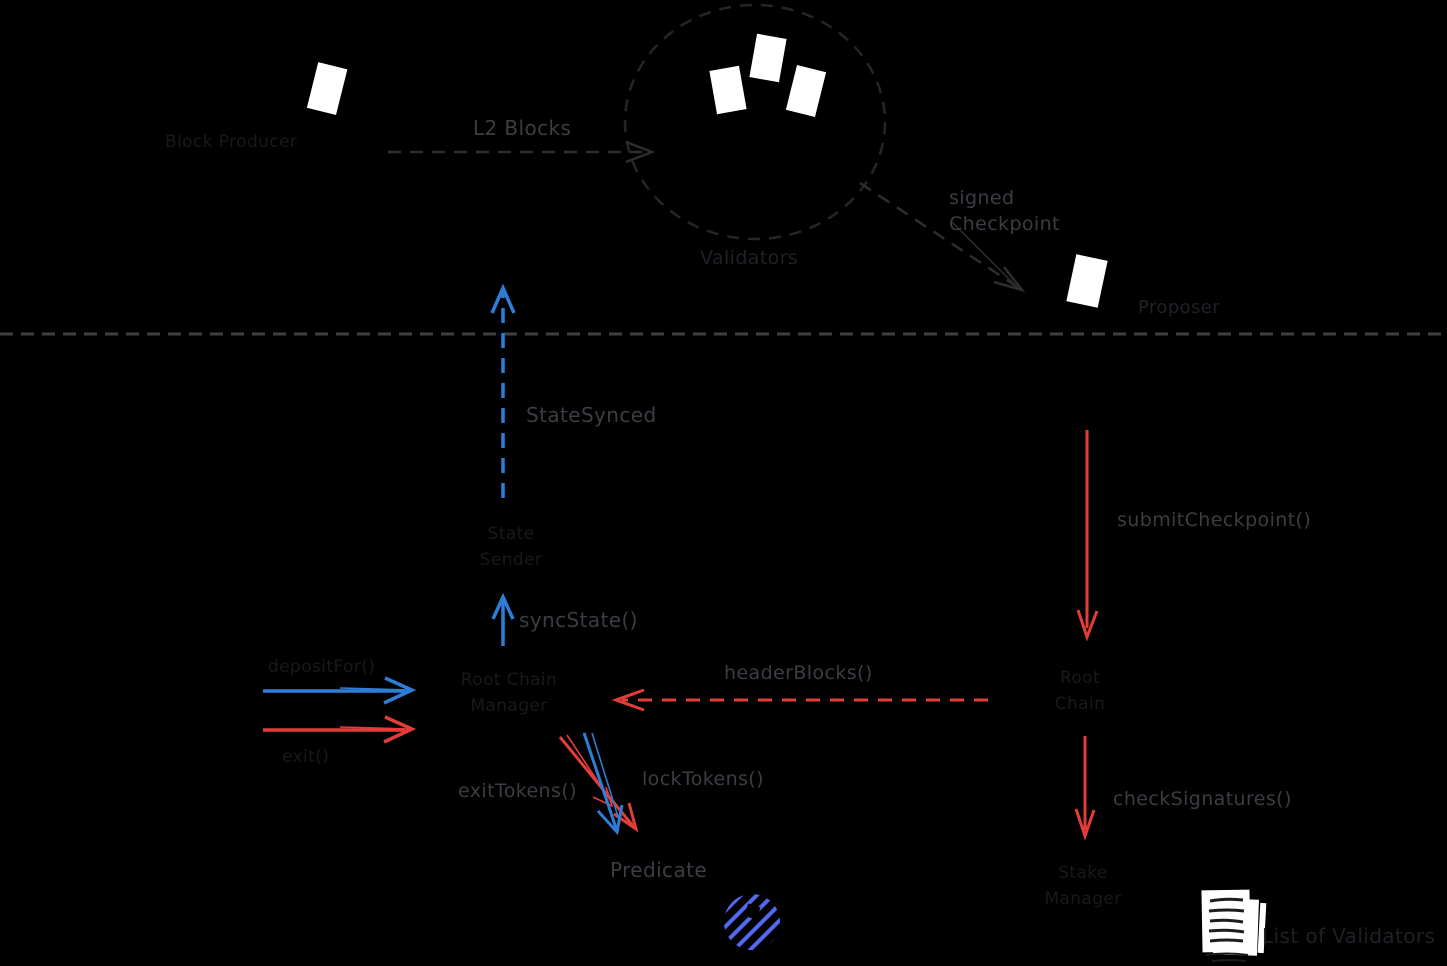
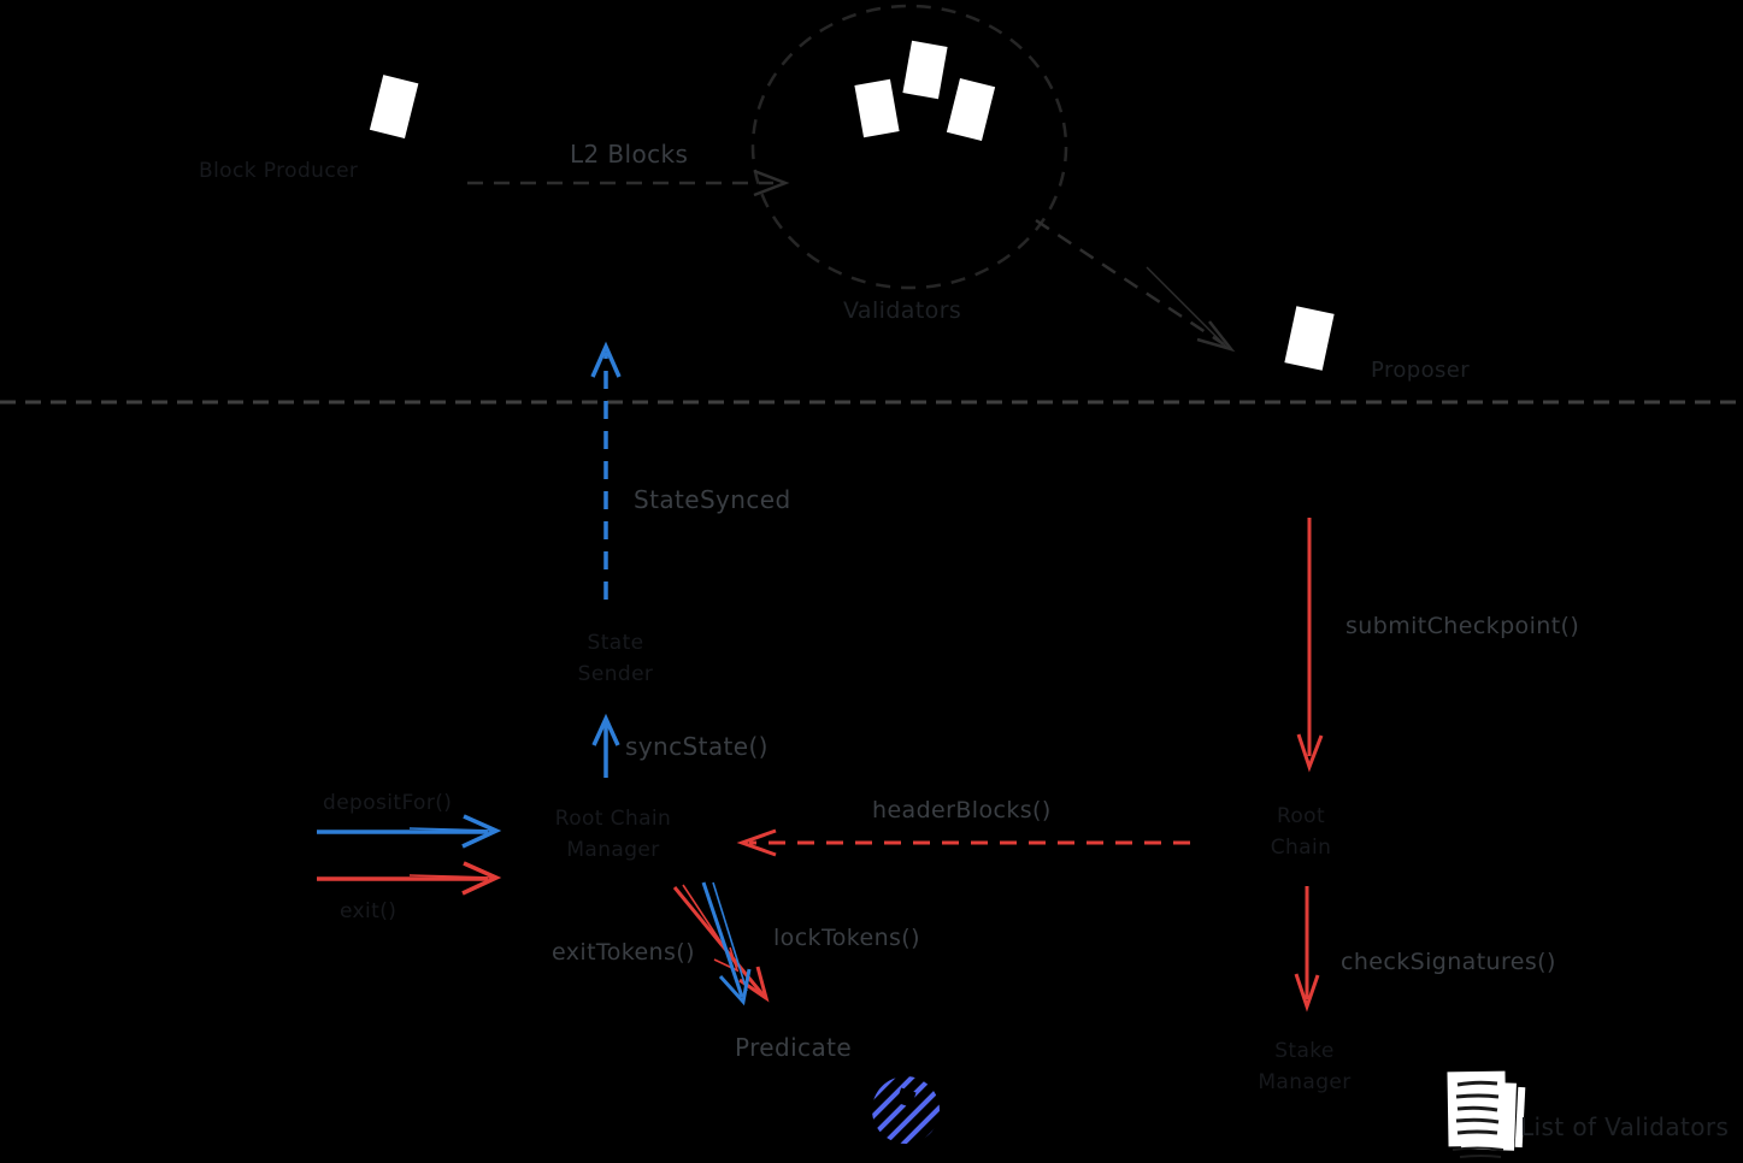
  Block Producer
  Validators
  Proposer
  State
  Sender
  Root Chain
  Manager
  Root
  Chain
  Stake
  Manager
  Predicate
  List of Validators
  L2 Blocks
- signed
- Checkpoint
  StateSynced
  syncState()
  depositFor()
  exit()
  headerBlocks()
  submitCheckpoint()
  checkSignatures()
  exitTokens()
  lockTokens()
